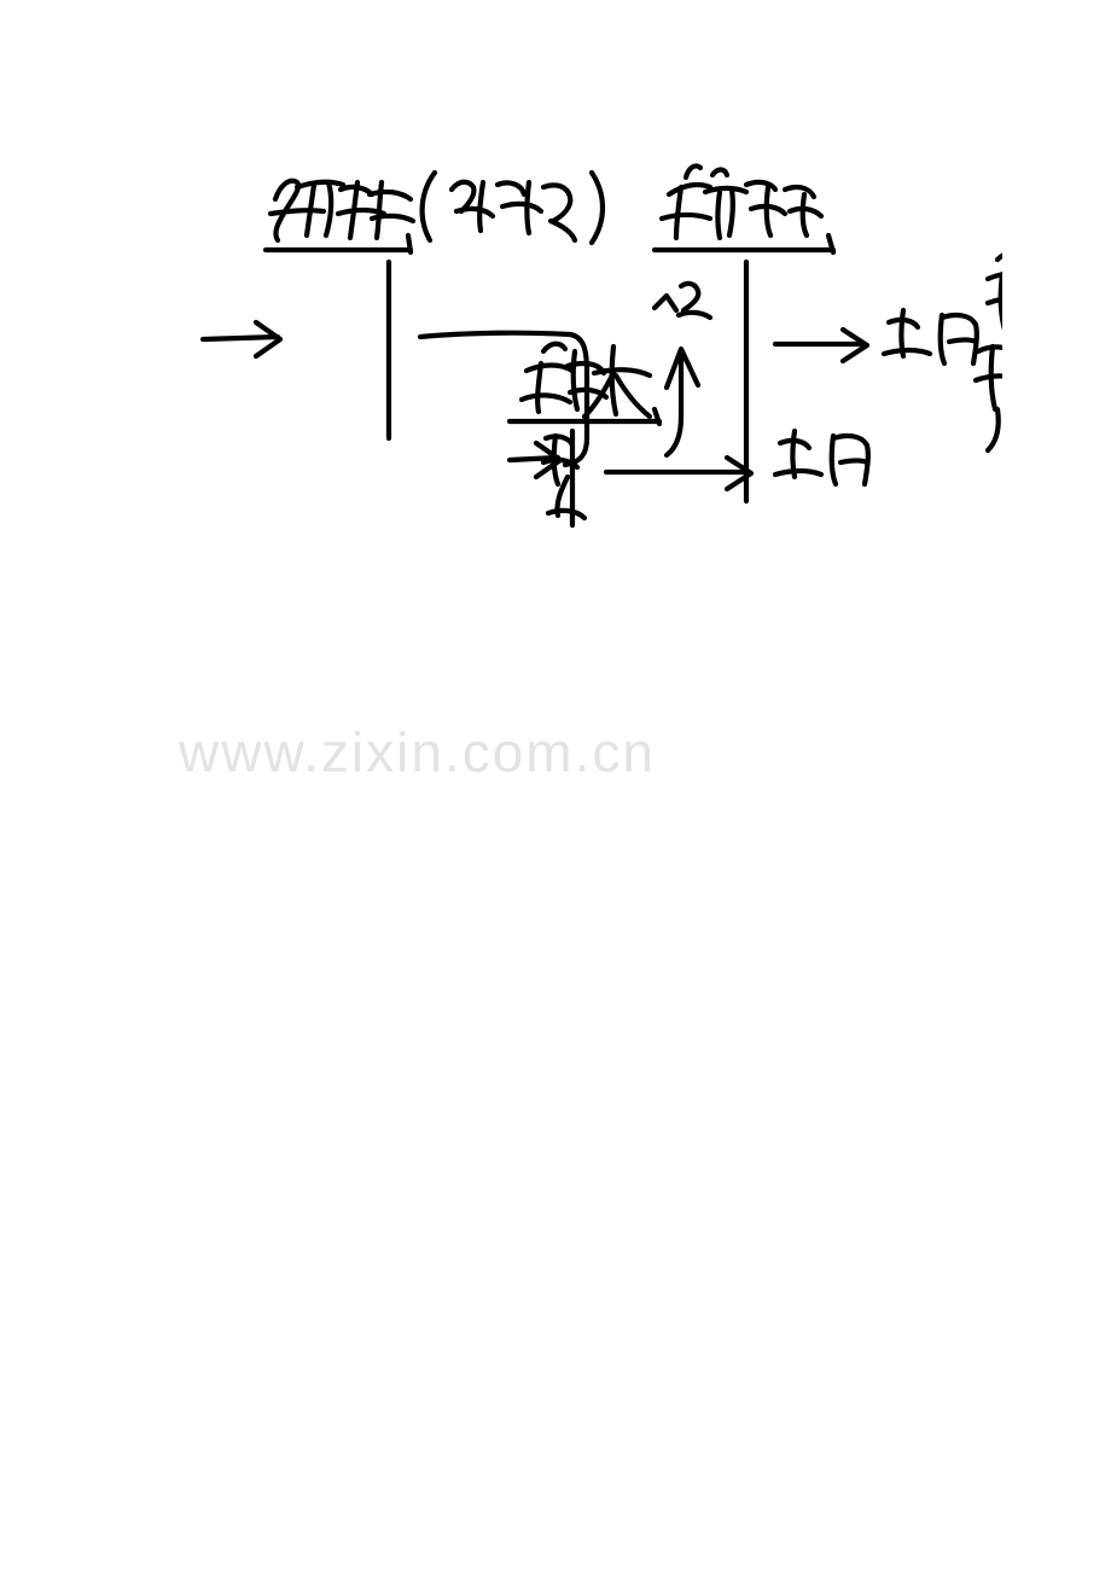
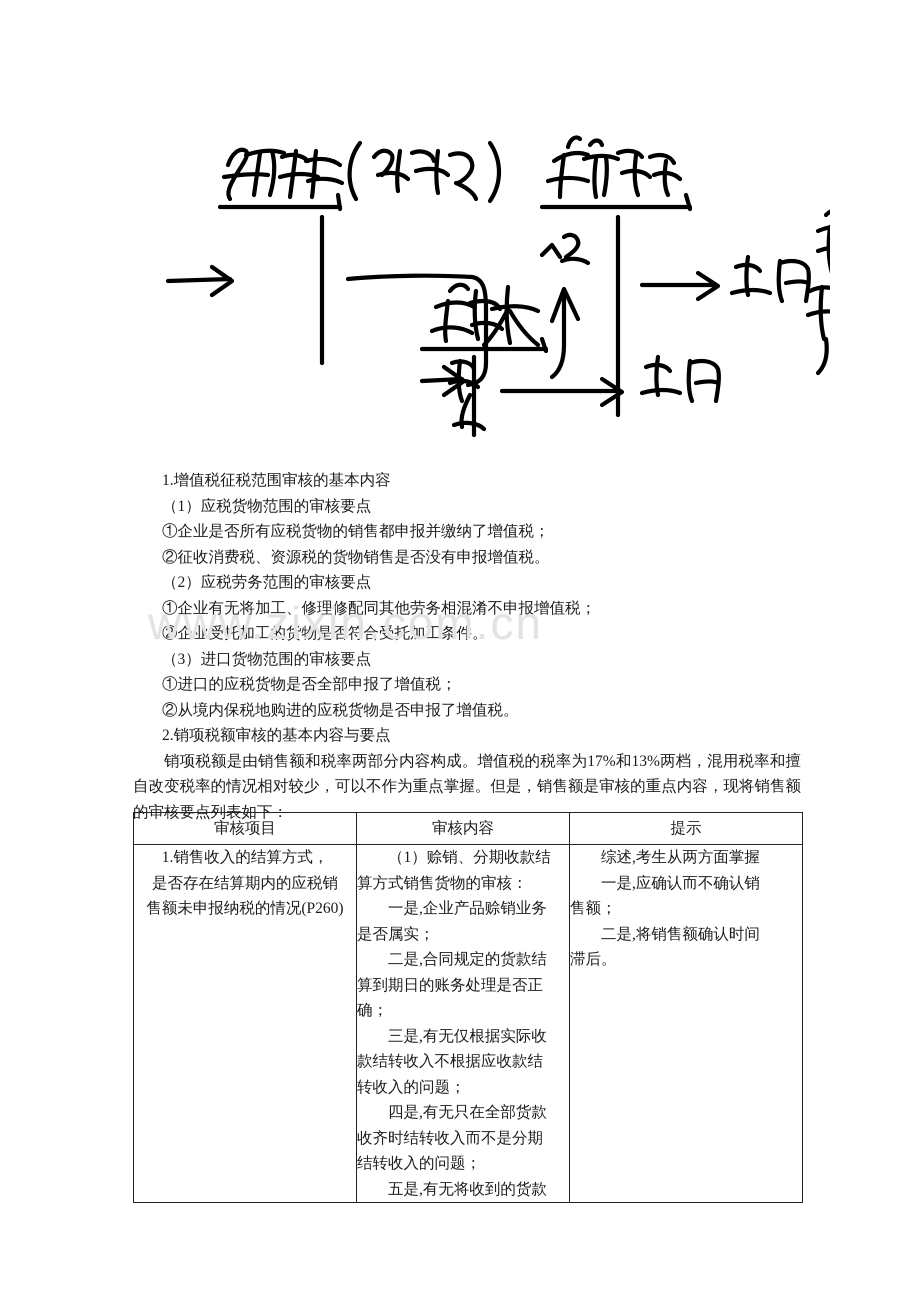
  www.zixin.com.cn
+ 1.增值税征税范围审核的基本内容
+ （1）应税货物范围的审核要点
+ ①企业是否所有应税货物的销售都申报并缴纳了增值税；
+ ②征收消费税、资源税的货物销售是否没有申报增值税。
+ （2）应税劳务范围的审核要点
+ ①企业有无将加工、修理修配同其他劳务相混淆不申报增值税；
+ ②企业受托加工的货物是否符合受托加工条件。
+ （3）进口货物范围的审核要点
+ ①进口的应税货物是否全部申报了增值税；
+ ②从境内保税地购进的应税货物是否申报了增值税。
+ 2.销项税额审核的基本内容与要点
+ 销项税额是由销售额和税率两部分内容构成。增值税的税率为17%和13%两档，混用税率和擅自改变税率的情况相对较少，可以不作为重点掌握。但是，销售额是审核的重点内容，现将销售额的审核要点列表如下：
+ 审核项目	审核内容	提示
+ 1.销售收入的结算方式， 是否存在结算期内的应税销 售额未申报纳税的情况(P260)	（1）赊销、分期收款结 算方式销售货物的审核： 一是,企业产品赊销业务 是否属实； 二是,合同规定的货款结 算到期日的账务处理是否正 确； 三是,有无仅根据实际收 款结转收入不根据应收款结 转收入的问题； 四是,有无只在全部货款 收齐时结转收入而不是分期 结转收入的问题； 五是,有无将收到的货款	综述,考生从两方面掌握 一是,应确认而不确认销 售额； 二是,将销售额确认时间 滞后。
